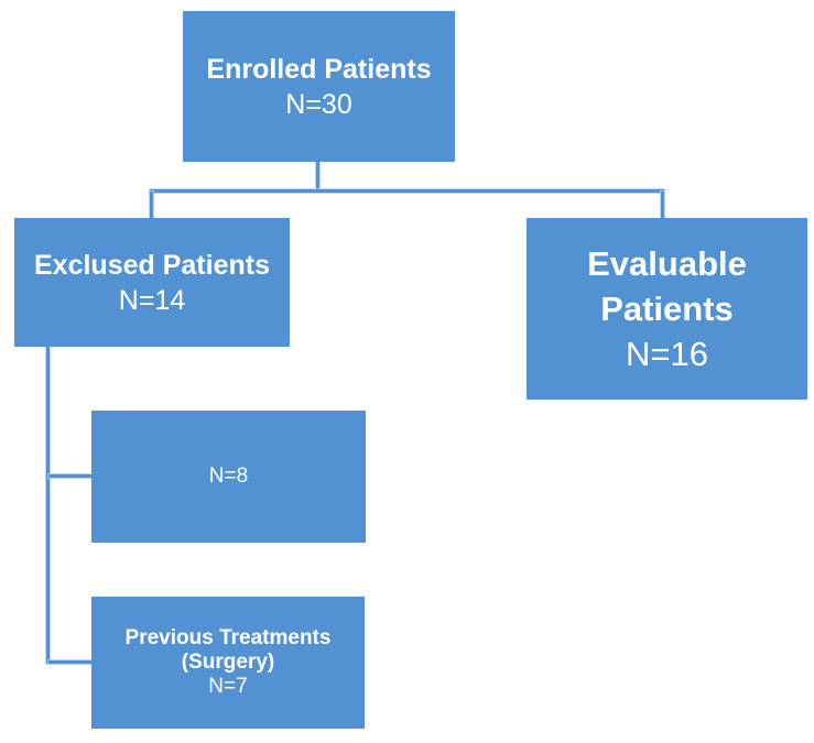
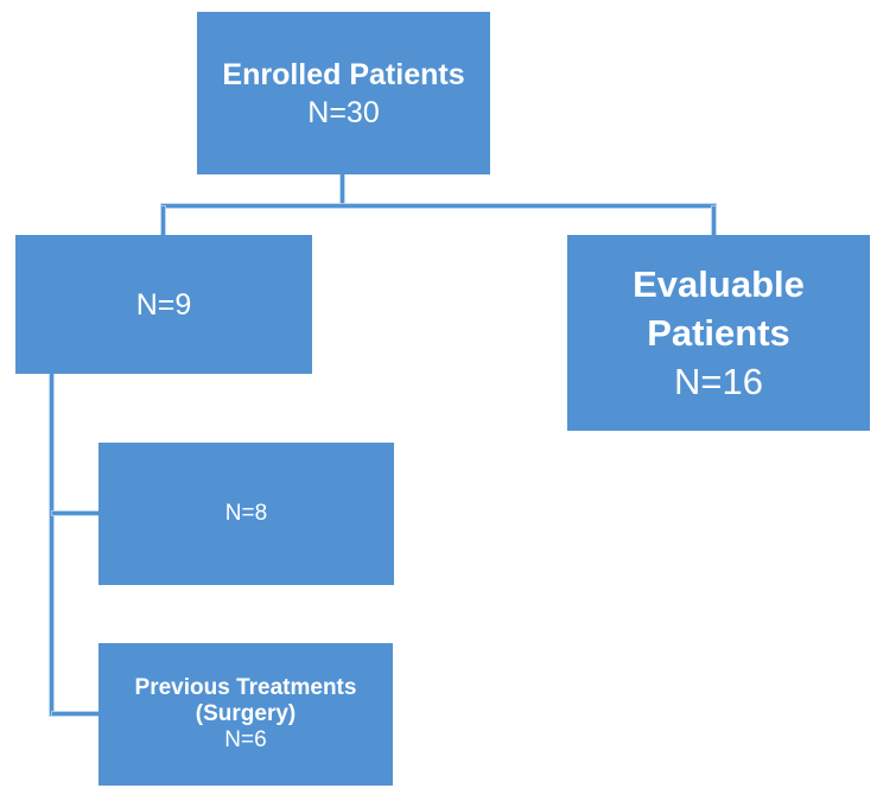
  Enrolled Patients
  N=30
- Exclused Patients
- N=14
+ N=9
  Evaluable Patients
  N=16
  N=8
  Previous Treatments
  (Surgery)
- N=7
+ N=6
